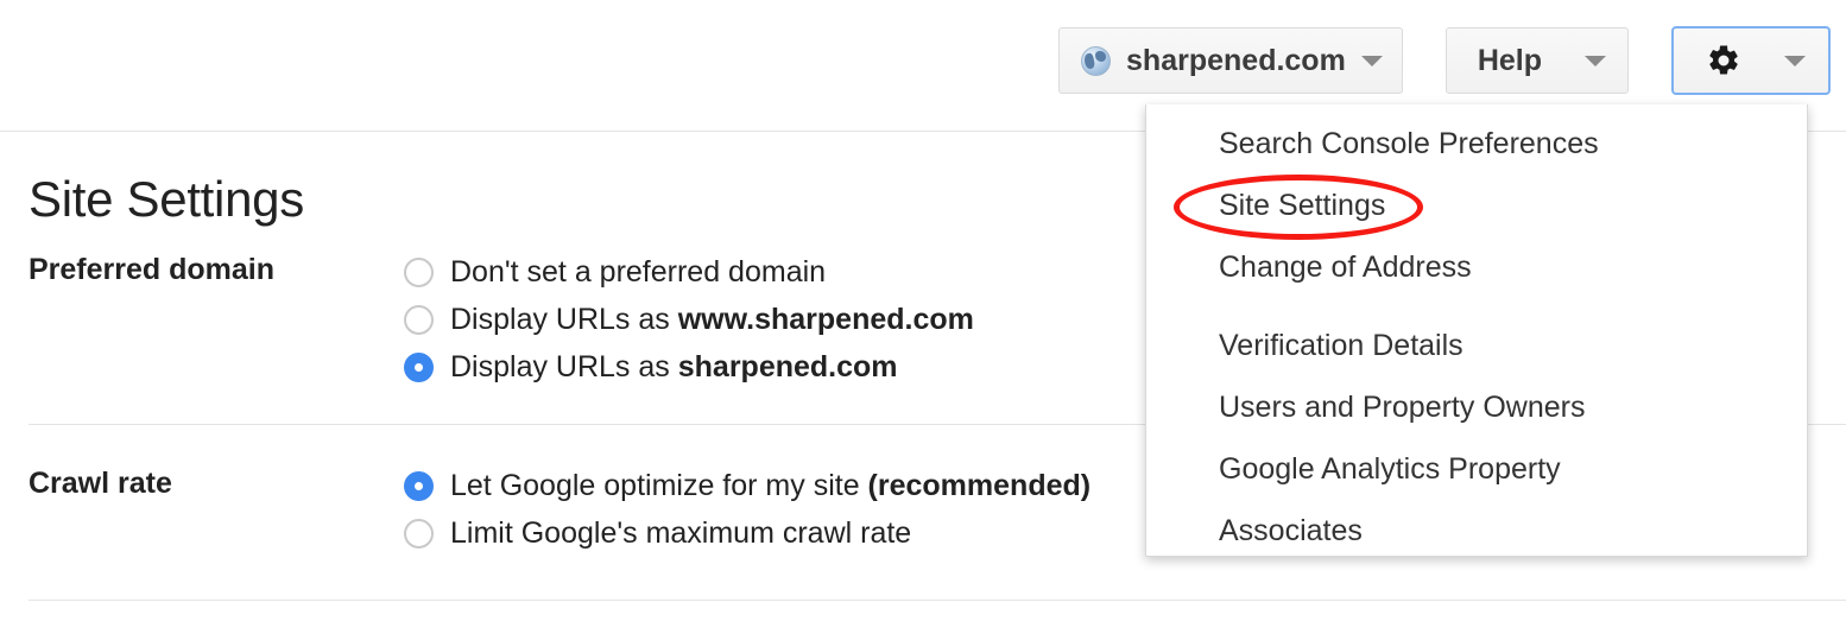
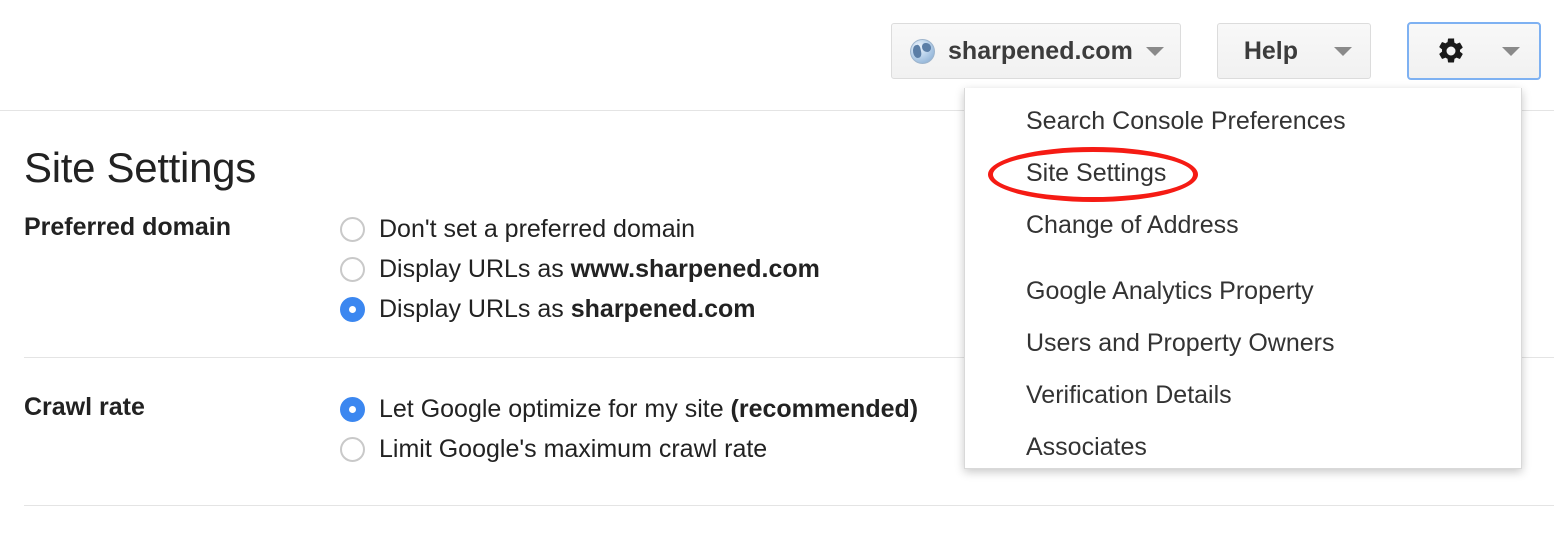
  sharpened.com
  Help
  Search Console Preferences
  Site Settings
  Change of Address
- Verification Details
+ Google Analytics Property
  Users and Property Owners
- Google Analytics Property
+ Verification Details
  Associates
  Site Settings
  Preferred domain
  Don't set a preferred domain
  Display URLs as www.sharpened.com
  Display URLs as sharpened.com
  Crawl rate
  Let Google optimize for my site (recommended)
  Limit Google's maximum crawl rate
